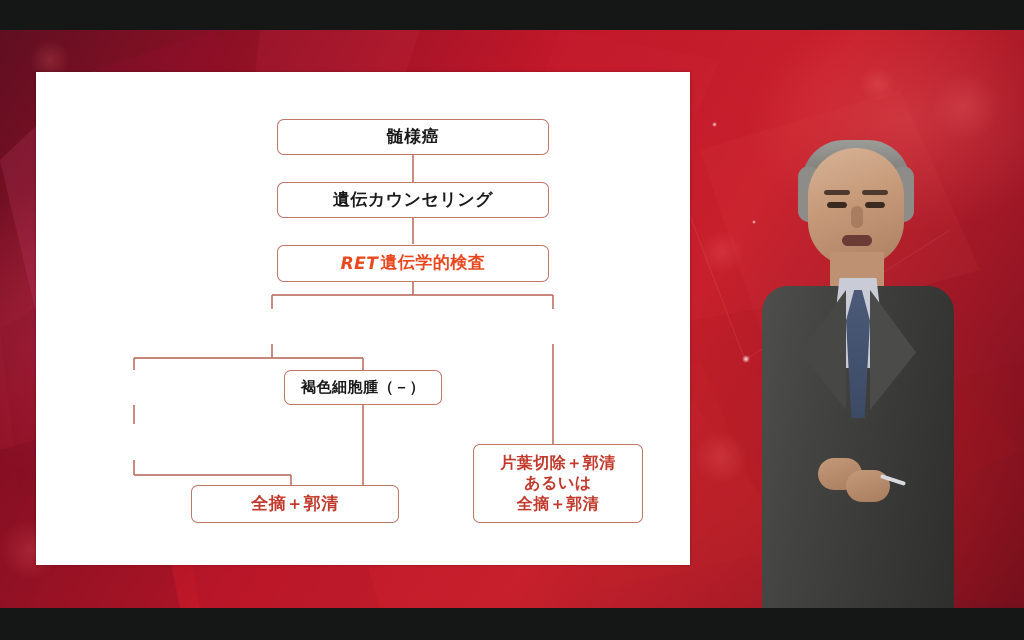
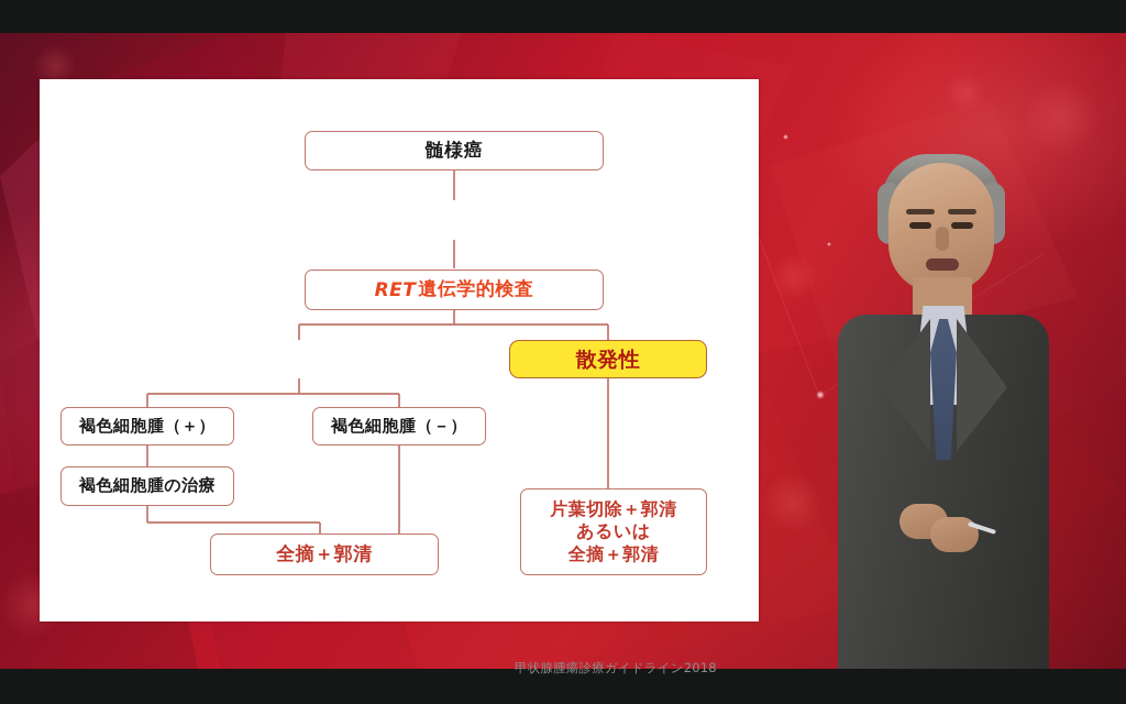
  髄様癌
- 遺伝カウンセリング
  RET
  遺伝学的検査
+ 散発性
+ 褐色細胞腫（＋）
  褐色細胞腫（－）
+ 褐色細胞腫の治療
  全摘＋郭清
  片葉切除＋郭清
  あるいは
  全摘＋郭清
+ 甲状腺腫瘍診療ガイドライン2018
